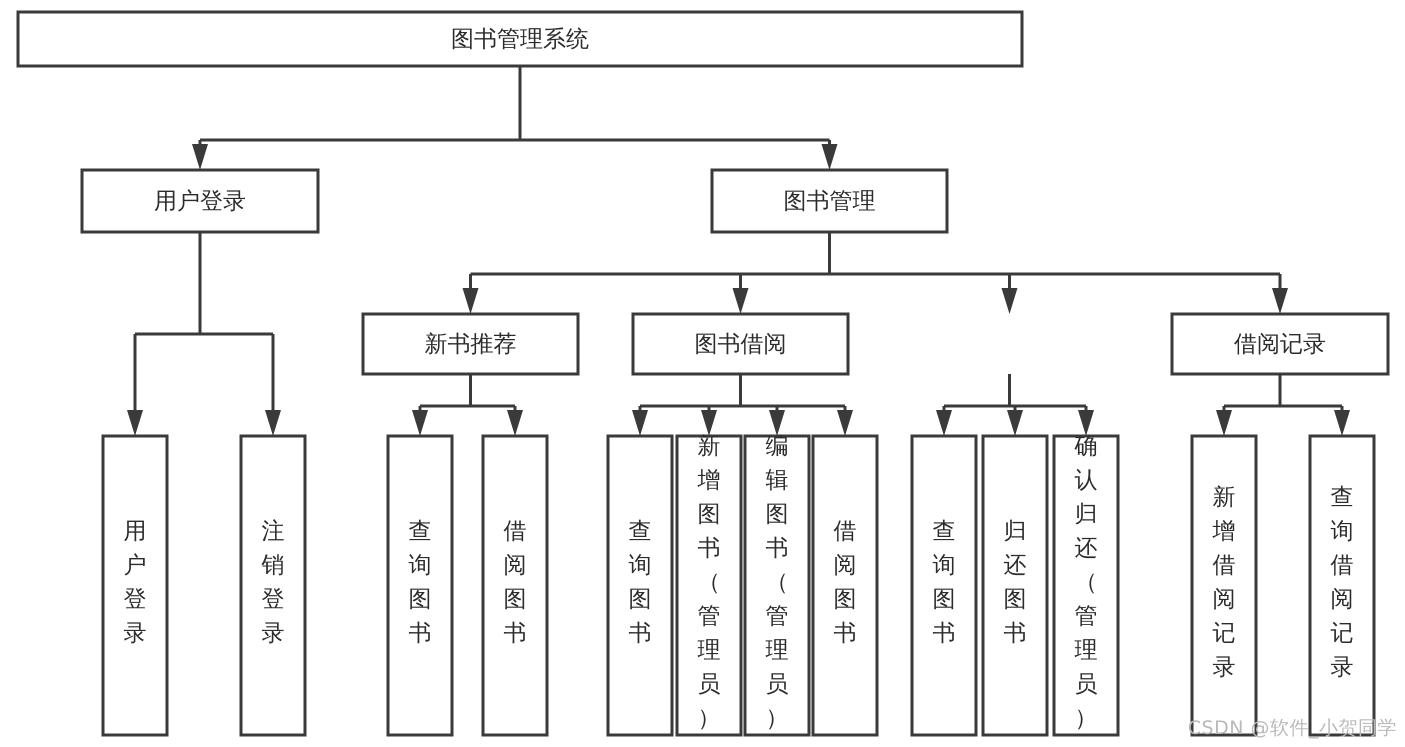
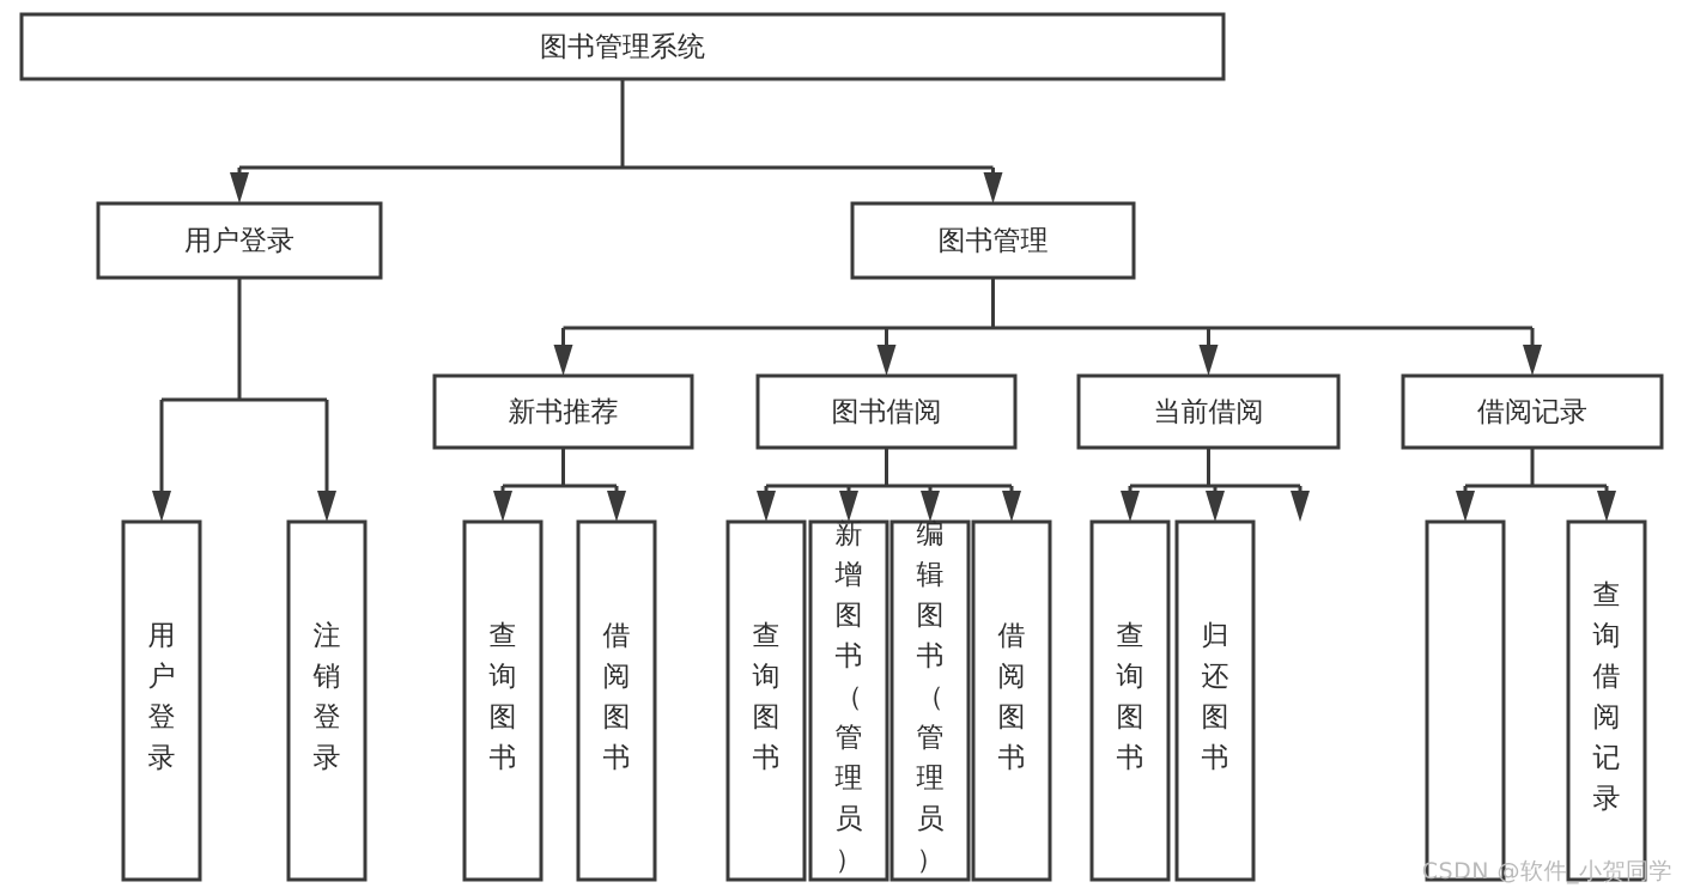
  图书管理系统
  用户登录
  图书管理
  新书推荐
  图书借阅
+ 当前借阅
  借阅记录
  用户登录
  注销登录
  查询图书
  借阅图书
  查询图书
  新增图书（管理员）
  编辑图书（管理员）
  借阅图书
  查询图书
  归还图书
- 确认归还（管理员）
- 新增借阅记录
  查询借阅记录
  CSDN @软件_小贺同学
